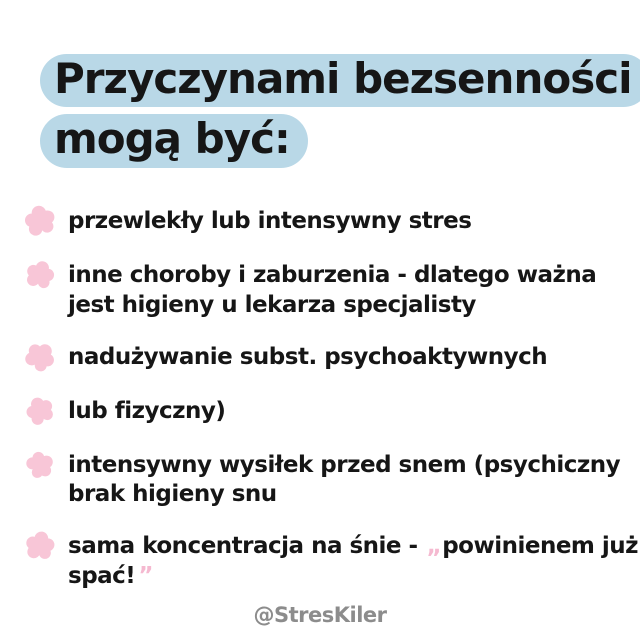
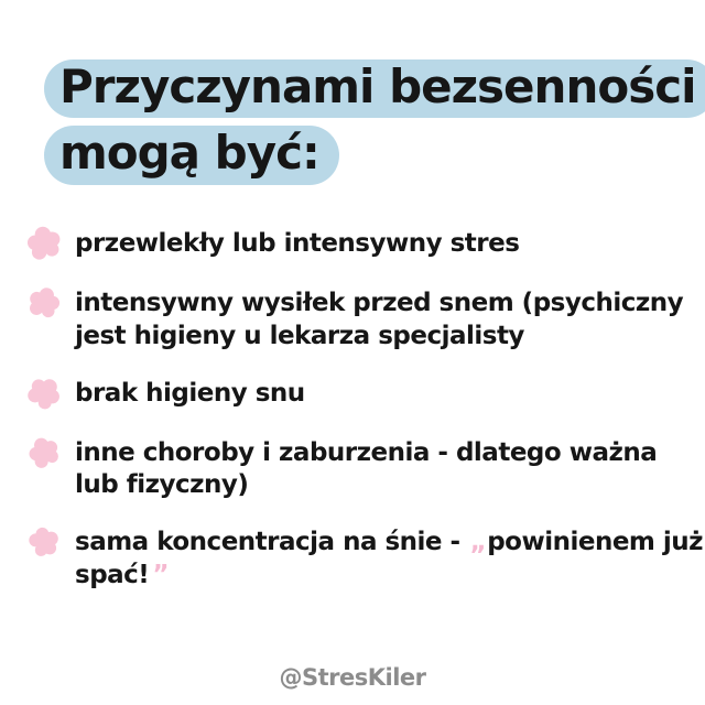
  Przyczynami bezsenności
  mogą być:
  przewlekły lub intensywny stres
- inne choroby i zaburzenia - dlatego ważna
+ intensywny wysiłek przed snem (psychiczny
  jest higieny u lekarza specjalisty
- nadużywanie subst. psychoaktywnych
- lub fizyczny)
+ brak higieny snu
- intensywny wysiłek przed snem (psychiczny
+ inne choroby i zaburzenia - dlatego ważna
- brak higieny snu
+ lub fizyczny)
  sama koncentracja na śnie - „powinienem już
  spać!”
  @StresKiler
